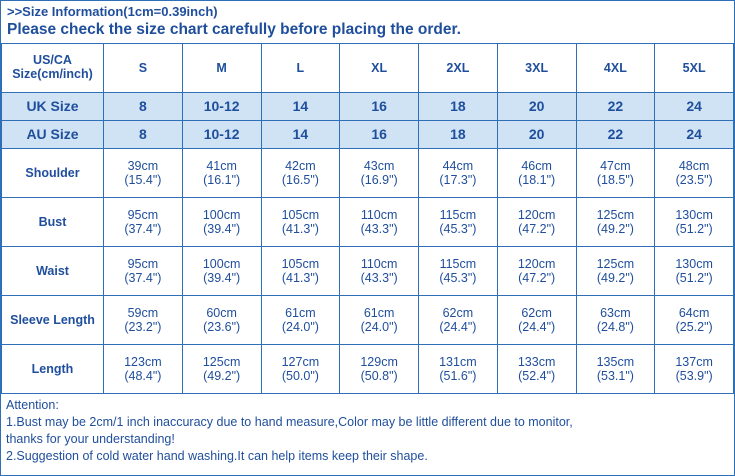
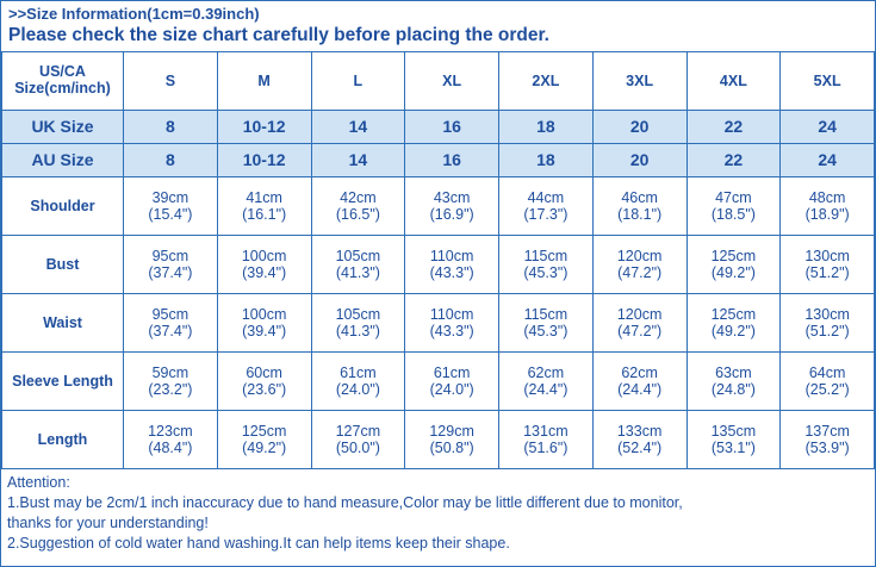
  >>Size Information(1cm=0.39inch)
  Please check the size chart carefully before placing the order.
  US/CA Size(cm/inch)	S	M	L	XL	2XL	3XL	4XL	5XL
  UK Size	8	10-12	14	16	18	20	22	24
  AU Size	8	10-12	14	16	18	20	22	24
- Shoulder	39cm(15.4")	41cm(16.1")	42cm(16.5")	43cm(16.9")	44cm(17.3")	46cm(18.1")	47cm(18.5")	48cm(23.5")
+ Shoulder	39cm(15.4")	41cm(16.1")	42cm(16.5")	43cm(16.9")	44cm(17.3")	46cm(18.1")	47cm(18.5")	48cm(18.9")
  Bust	95cm(37.4")	100cm(39.4")	105cm(41.3")	110cm(43.3")	115cm(45.3")	120cm(47.2")	125cm(49.2")	130cm(51.2")
  Waist	95cm(37.4")	100cm(39.4")	105cm(41.3")	110cm(43.3")	115cm(45.3")	120cm(47.2")	125cm(49.2")	130cm(51.2")
  Sleeve Length	59cm(23.2")	60cm(23.6")	61cm(24.0")	61cm(24.0")	62cm(24.4")	62cm(24.4")	63cm(24.8")	64cm(25.2")
  Length	123cm(48.4")	125cm(49.2")	127cm(50.0")	129cm(50.8")	131cm(51.6")	133cm(52.4")	135cm(53.1")	137cm(53.9")
  Attention:
  1.Bust may be 2cm/1 inch inaccuracy due to hand measure,Color may be little different due to monitor,
  thanks for your understanding!
  2.Suggestion of cold water hand washing.It can help items keep their shape.
